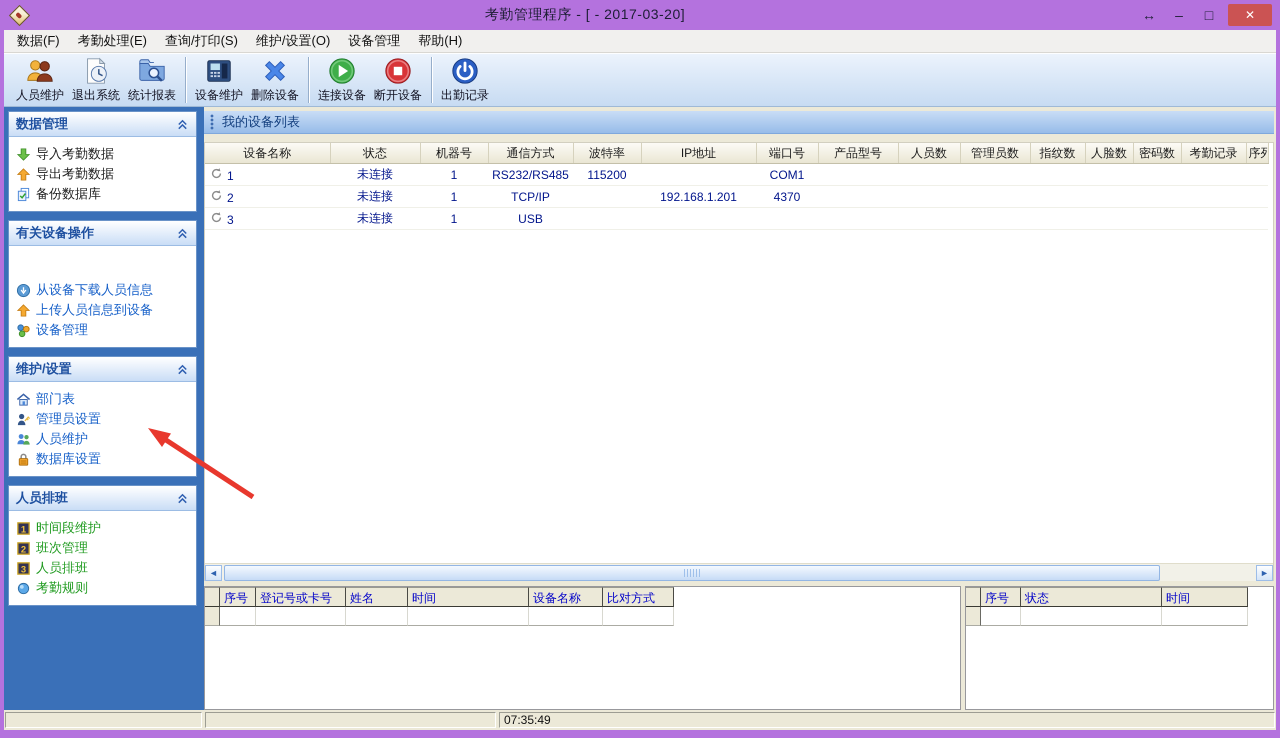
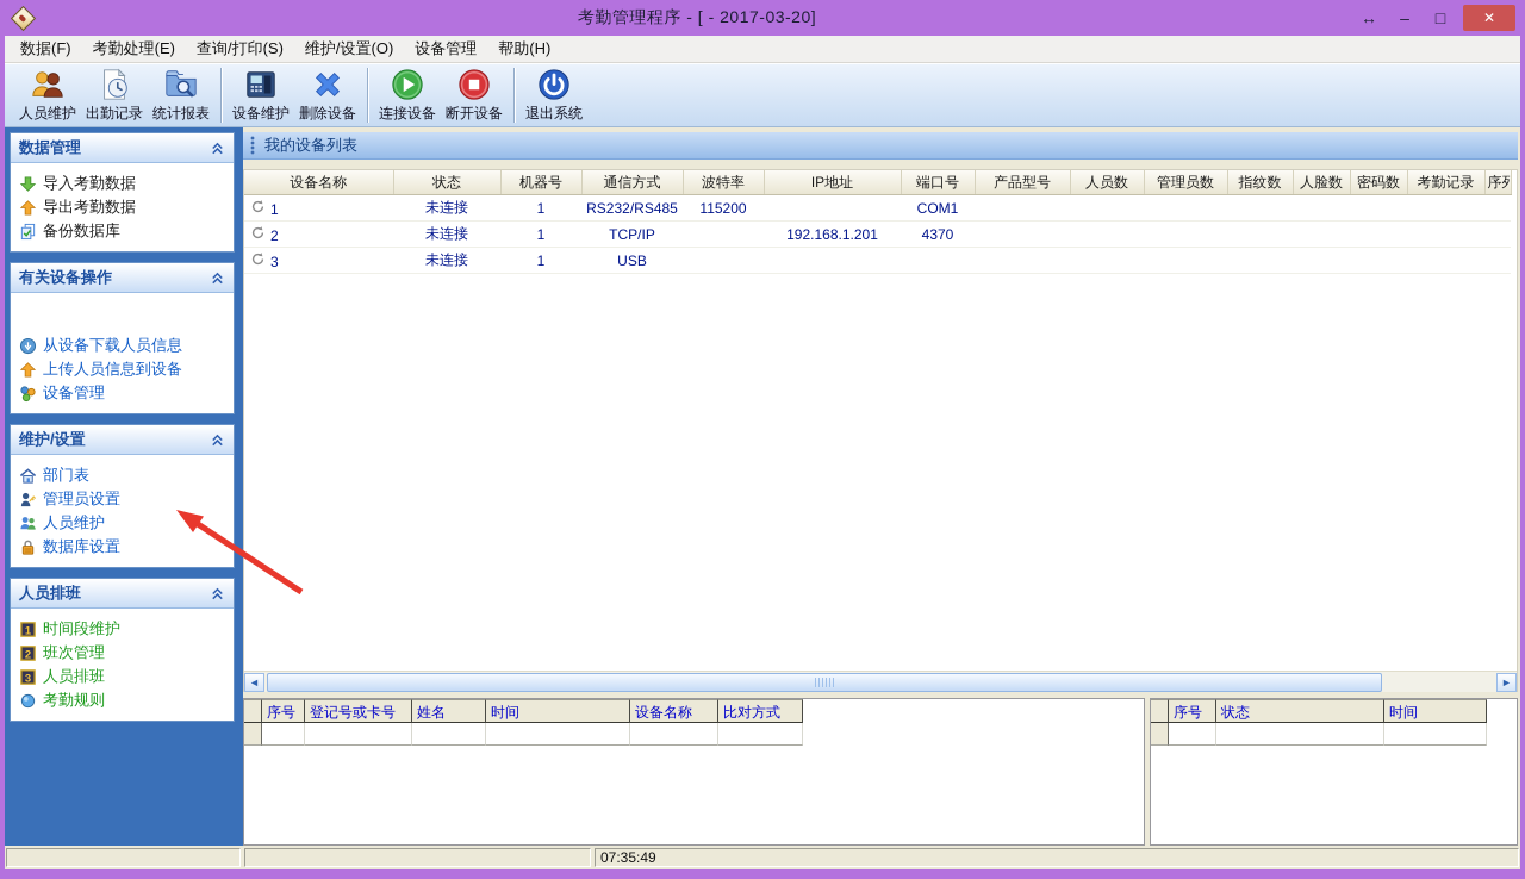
  考勤管理程序 - [ - 2017-03-20]
  ↔
  –
  □
  ✕
  数据(F)
  考勤处理(E)
  查询/打印(S)
  维护/设置(O)
  设备管理
  帮助(H)
  人员维护
- 退出系统
+ 出勤记录
  统计报表
  设备维护
  删除设备
  连接设备
  断开设备
- 出勤记录
+ 退出系统
  数据管理
  导入考勤数据
  导出考勤数据
  备份数据库
  有关设备操作
  从设备下载人员信息
  上传人员信息到设备
  设备管理
  维护/设置
  部门表
  管理员设置
  人员维护
  数据库设置
  人员排班
  1
  时间段维护
  2
  班次管理
  3
  人员排班
  考勤规则
  我的设备列表
  设备名称	状态	机器号	通信方式	波特率	IP地址	端口号	产品型号	人员数	管理员数	指纹数	人脸数	密码数	考勤记录	序列
  1	未连接	1	RS232/RS485	115200		COM1
  2	未连接	1	TCP/IP		192.168.1.201	4370
  3	未连接	1	USB
  ◄
  ►
  序号
  登记号或卡号
  姓名
  时间
  设备名称
  比对方式
  序号
  状态
  时间
  07:35:49
